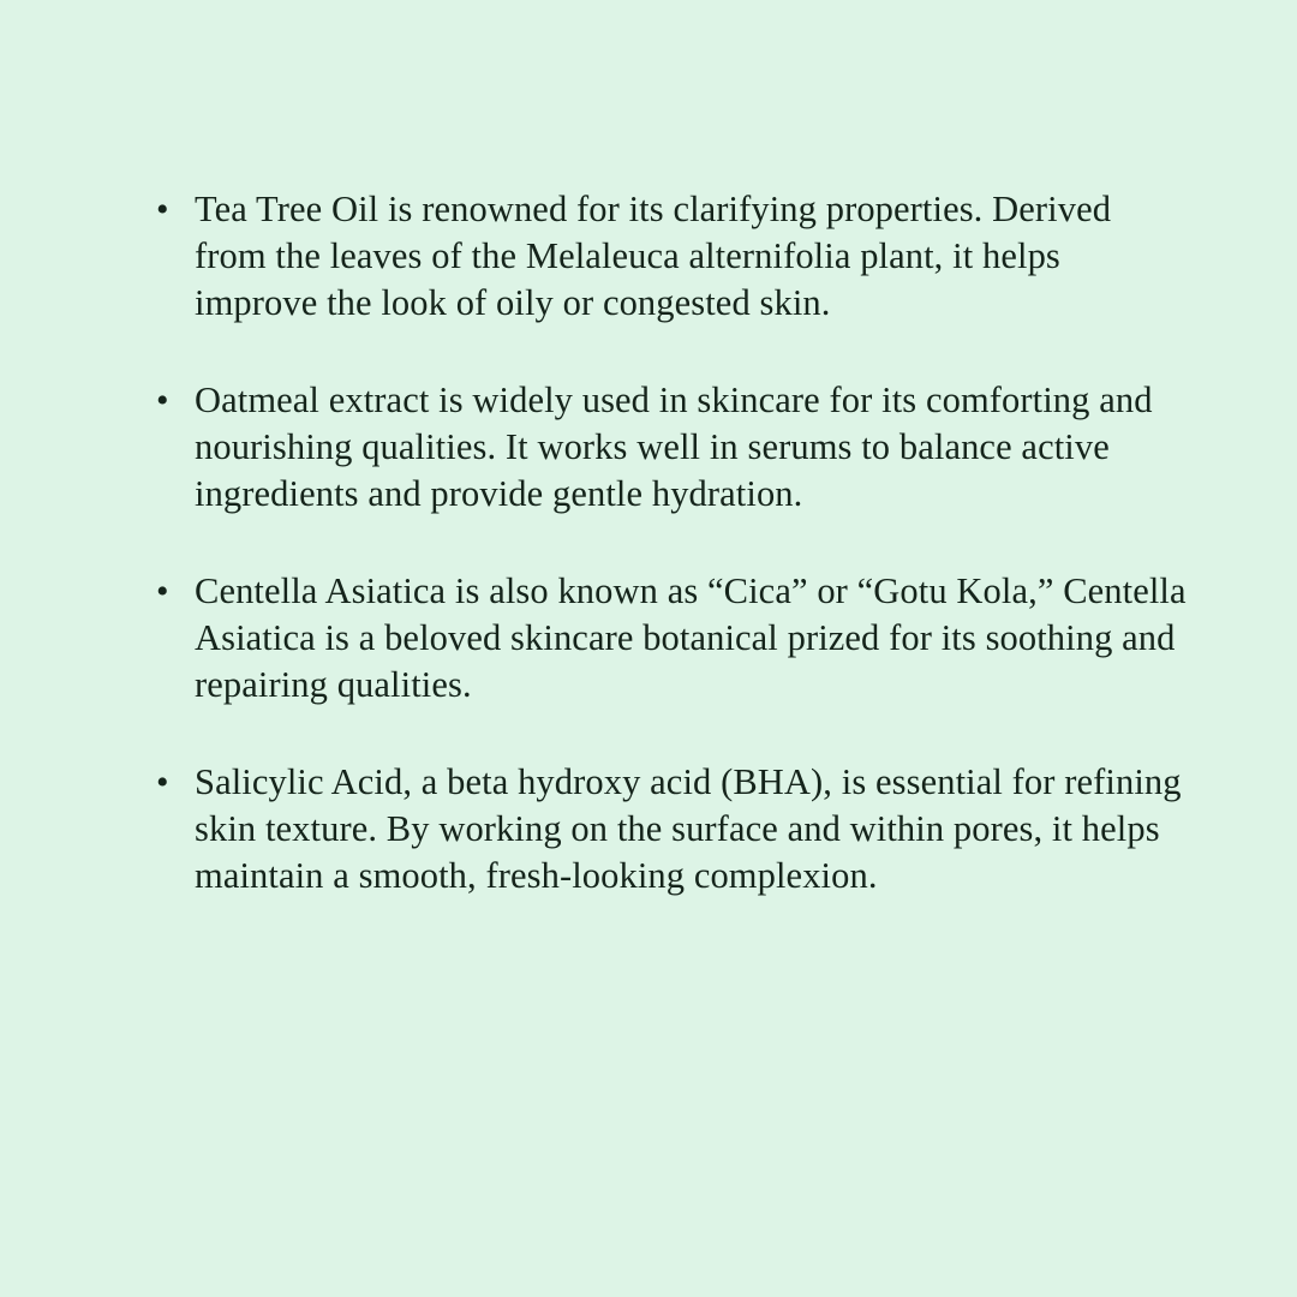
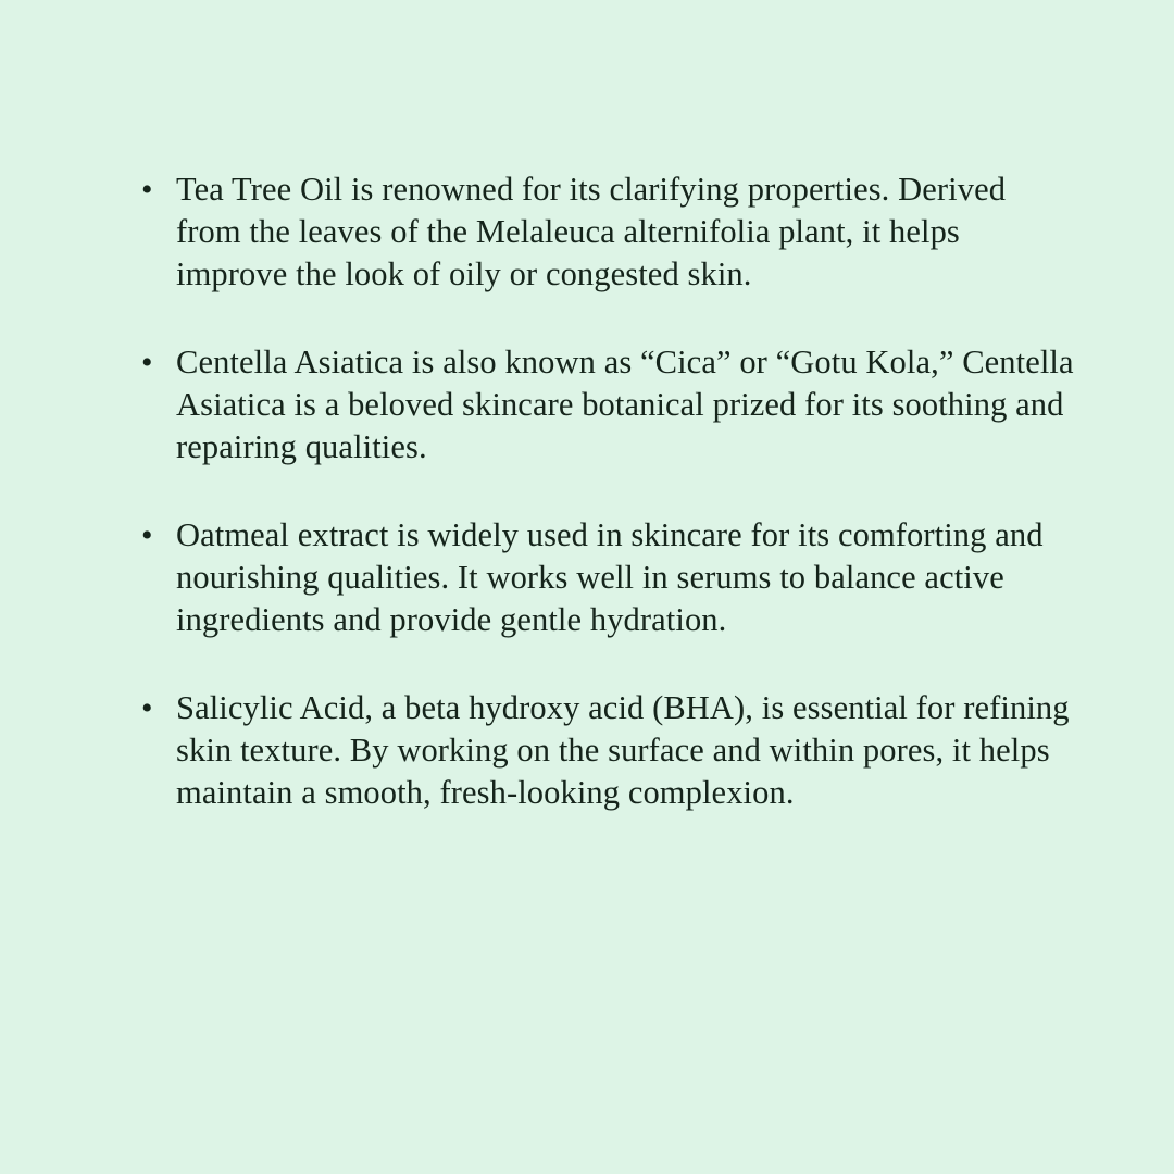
  •
  Tea Tree Oil is renowned for its clarifying properties. Derived from the leaves of the Melaleuca alternifolia plant, it helps improve the look of oily or congested skin.
  •
- Oatmeal extract is widely used in skincare for its comforting and nourishing qualities. It works well in serums to balance active ingredients and provide gentle hydration.
+ Centella Asiatica is also known as “Cica” or “Gotu Kola,” Centella Asiatica is a beloved skincare botanical prized for its soothing and repairing qualities.
  •
- Centella Asiatica is also known as “Cica” or “Gotu Kola,” Centella Asiatica is a beloved skincare botanical prized for its soothing and repairing qualities.
+ Oatmeal extract is widely used in skincare for its comforting and nourishing qualities. It works well in serums to balance active ingredients and provide gentle hydration.
  •
  Salicylic Acid, a beta hydroxy acid (BHA), is essential for refining skin texture. By working on the surface and within pores, it helps maintain a smooth, fresh-looking complexion.
